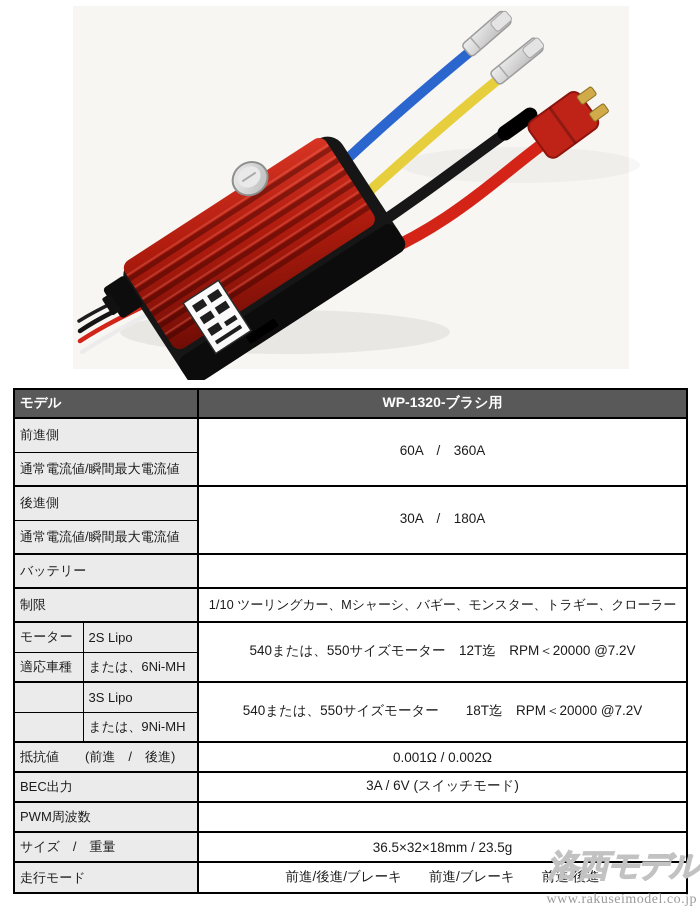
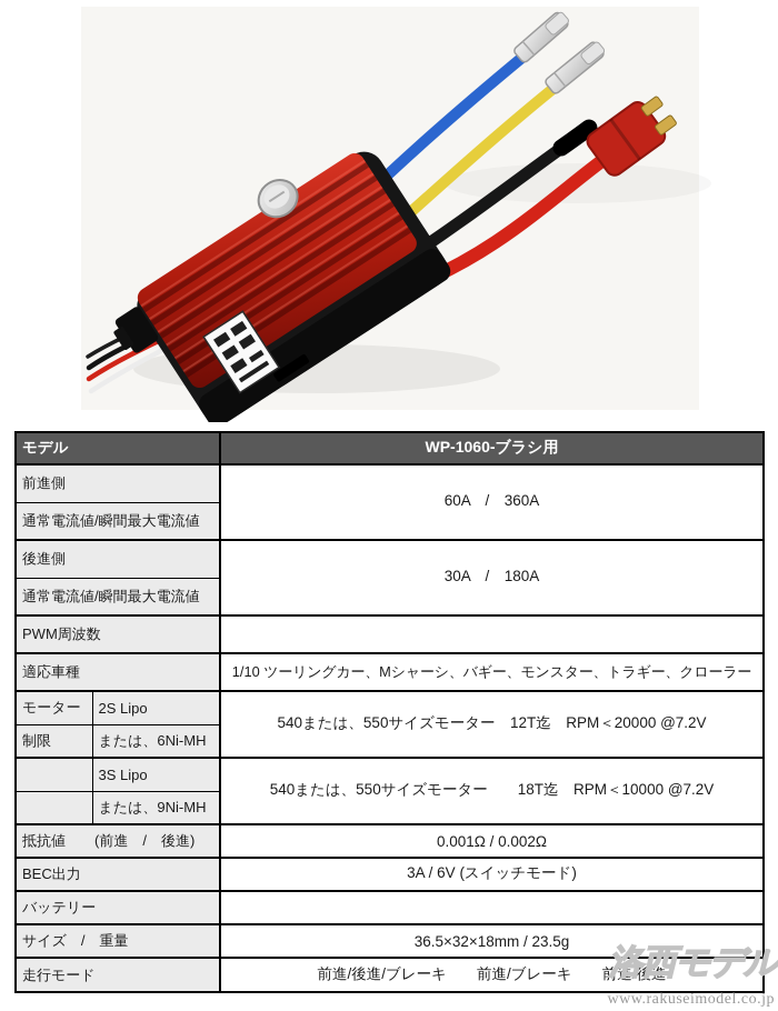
- モデル	WP-1320-ブラシ用
+ モデル	WP-1060-ブラシ用
  前進側	60A / 360A
  通常電流値/瞬間最大電流値
  後進側	30A / 180A
  通常電流値/瞬間最大電流値
- バッテリー
+ PWM周波数
- 制限	1/10 ツーリングカー、Mシャーシ、バギー、モンスター、トラギー、クローラー
+ 適応車種	1/10 ツーリングカー、Mシャーシ、バギー、モンスター、トラギー、クローラー
  モーター	2S Lipo	540または、550サイズモーター 12T迄 RPM＜20000 @7.2V
- 適応車種	または、6Ni-MH
+ 制限	または、6Ni-MH
- 	3S Lipo	540または、550サイズモーター 18T迄 RPM＜20000 @7.2V
+ 	3S Lipo	540または、550サイズモーター 18T迄 RPM＜10000 @7.2V
  	または、9Ni-MH
  抵抗値 (前進 / 後進)	0.001Ω / 0.002Ω
  BEC出力	3A / 6V (スイッチモード)
- PWM周波数
+ バッテリー
  サイズ / 重量	36.5×32×18mm / 23.5g
  走行モード	前進/後進/ブレーキ 前進/ブレーキ 前進/後進
  洛西モデル
  www.rakuseimodel.co.jp
